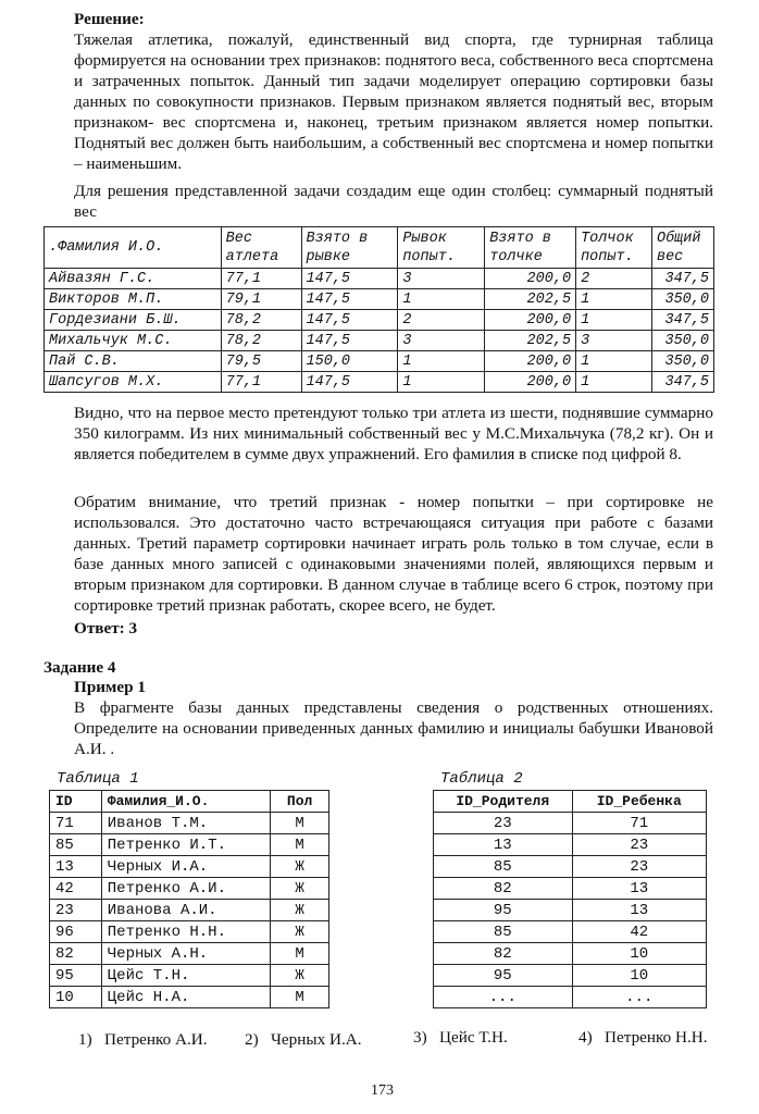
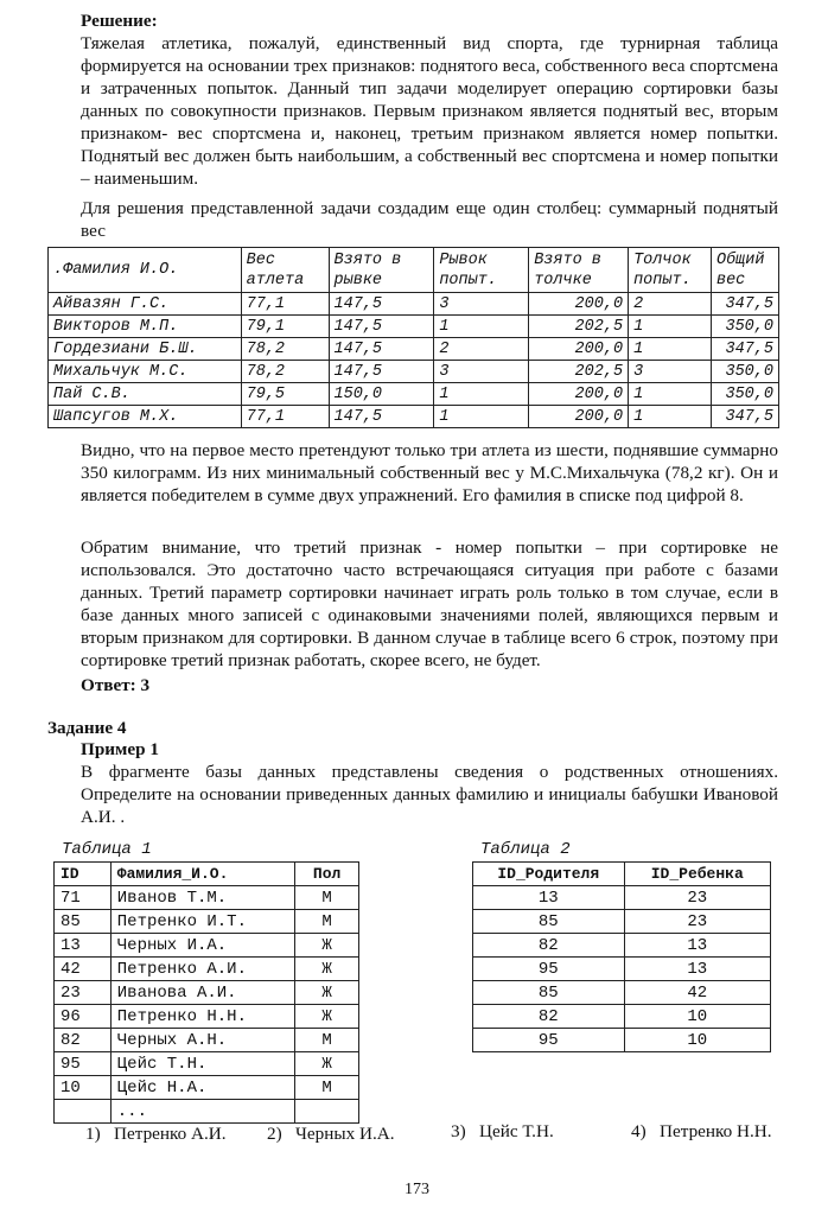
  Решение:
  Тяжелая атлетика, пожалуй, единственный вид спорта, где турнирная таблица формируется на основании трех признаков: поднятого веса, собственного веса спортсмена и затраченных попыток. Данный тип задачи моделирует операцию сортировки базы данных по совокупности признаков. Первым признаком является поднятый вес, вторым признаком- вес спортсмена и, наконец, третьим признаком является номер попытки. Поднятый вес должен быть наибольшим, а собственный вес спортсмена и номер попытки – наименьшим.
  Для решения представленной задачи создадим еще один столбец: суммарный поднятый вес
  .Фамилия И.О.	Вес атлета	Взято в рывке	Рывок попыт.	Взято в толчке	Толчок попыт.	Общий вес
  Айвазян Г.С.	77,1	147,5	3	200,0	2	347,5
  Викторов М.П.	79,1	147,5	1	202,5	1	350,0
  Гордезиани Б.Ш.	78,2	147,5	2	200,0	1	347,5
  Михальчук М.С.	78,2	147,5	3	202,5	3	350,0
  Пай С.В.	79,5	150,0	1	200,0	1	350,0
  Шапсугов М.Х.	77,1	147,5	1	200,0	1	347,5
  Видно, что на первое место претендуют только три атлета из шести, поднявшие суммарно 350 килограмм. Из них минимальный собственный вес у М.С.Михальчука (78,2 кг). Он и является победителем в сумме двух упражнений. Его фамилия в списке под цифрой 8.
  Обратим внимание, что третий признак - номер попытки – при сортировке не использовался. Это достаточно часто встречающаяся ситуация при работе с базами данных. Третий параметр сортировки начинает играть роль только в том случае, если в базе данных много записей с одинаковыми значениями полей, являющихся первым и вторым признаком для сортировки. В данном случае в таблице всего 6 строк, поэтому при сортировке третий признак работать, скорее всего, не будет.
  Ответ: 3
  Задание 4
  Пример 1
  В фрагменте базы данных представлены сведения о родственных отношениях. Определите на основании приведенных данных фамилию и инициалы бабушки Ивановой А.И. .
  Таблица 1
  ID	Фамилия_И.О.	Пол
  71	Иванов Т.М.	М
  85	Петренко И.Т.	М
  13	Черных И.А.	Ж
  42	Петренко А.И.	Ж
  23	Иванова А.И.	Ж
  96	Петренко Н.Н.	Ж
  82	Черных А.Н.	М
  95	Цейс Т.Н.	Ж
  10	Цейс Н.А.	М
+ 	...
  Таблица 2
  ID_Родителя	ID_Ребенка
- 23	71
  13	23
  85	23
  82	13
  95	13
  85	42
  82	10
  95	10
- ...	...
  1) Петренко А.И.
  2) Черных И.А.
  3) Цейс Т.Н.
  4) Петренко Н.Н.
  173
